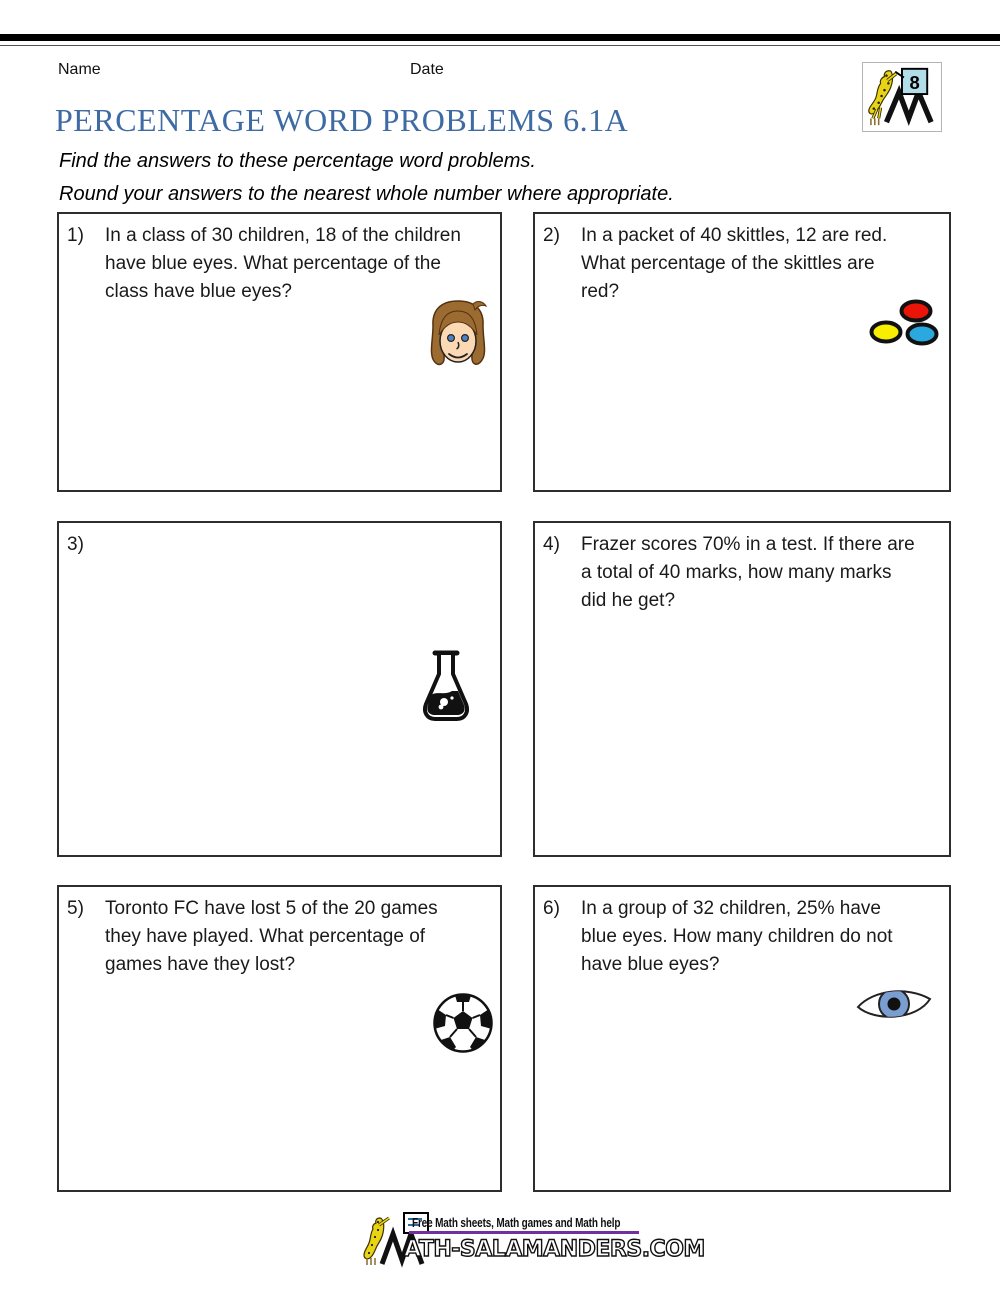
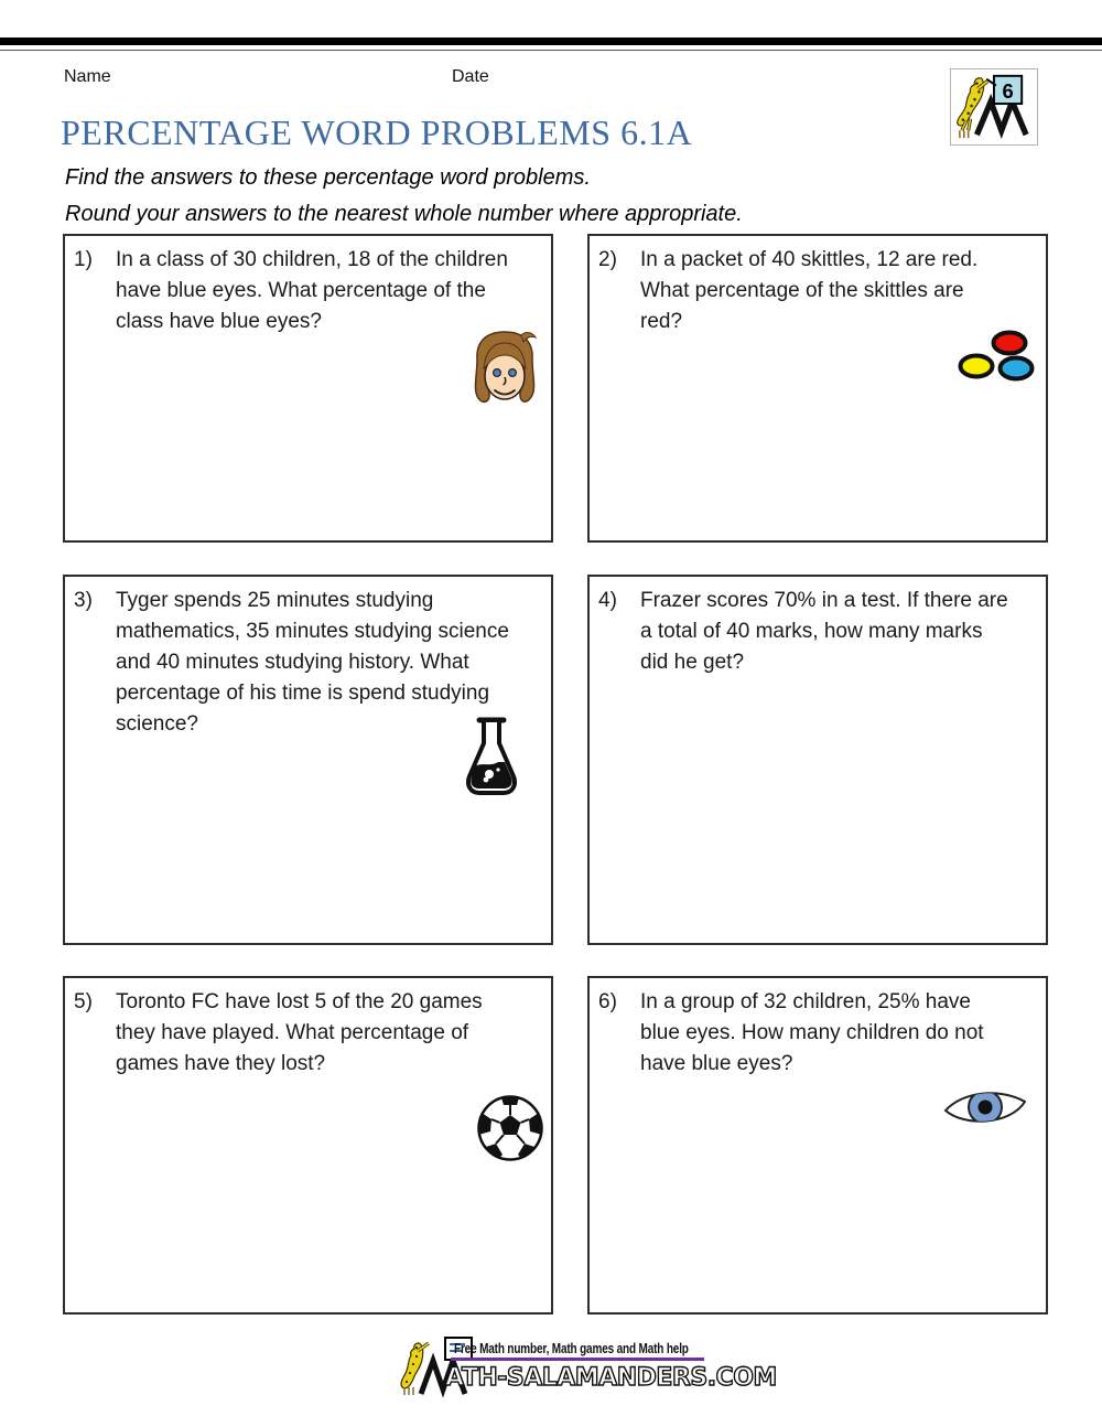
  Name
  Date
- 8
+ 6
  PERCENTAGE WORD PROBLEMS 6.1A
  Find the answers to these percentage word problems.
  Round your answers to the nearest whole number where appropriate.
  1)
  In a class of 30 children, 18 of the children
  have blue eyes. What percentage of the
  class have blue eyes?
  2)
  In a packet of 40 skittles, 12 are red.
  What percentage of the skittles are
  red?
  3)
+ Tyger spends 25 minutes studying
+ mathematics, 35 minutes studying science
+ and 40 minutes studying history. What
+ percentage of his time is spend studying
+ science?
  4)
  Frazer scores 70% in a test. If there are
  a total of 40 marks, how many marks
  did he get?
  5)
  Toronto FC have lost 5 of the 20 games
  they have played. What percentage of
  games have they lost?
  6)
  In a group of 32 children, 25% have
  blue eyes. How many children do not
  have blue eyes?
- Free Math sheets, Math games and Math help
+ Free Math number, Math games and Math help
  ATH-SALAMANDERS.COM
